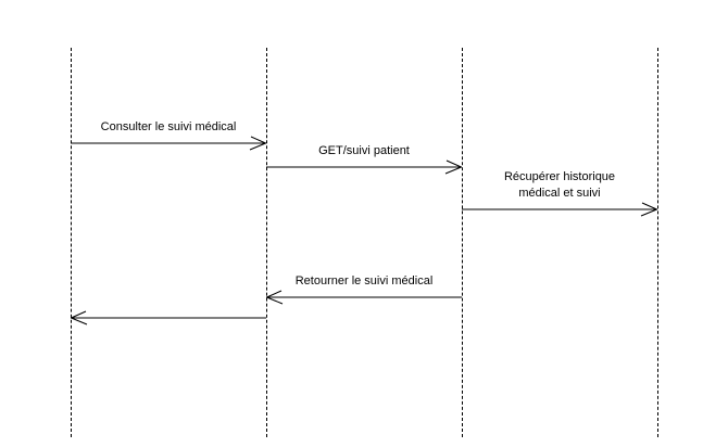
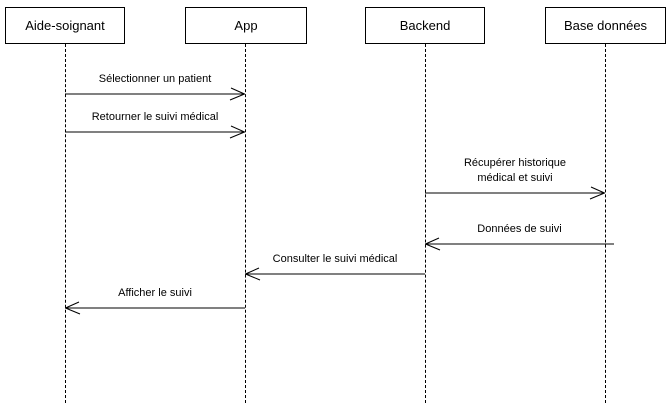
+ Aide-soignant
+ App
+ Backend
+ Base données
+ Sélectionner un patient
- Consulter le suivi médical
+ Retourner le suivi médical
- GET/suivi patient
  Récupérer historique médical et suivi
+ Données de suivi
- Retourner le suivi médical
+ Consulter le suivi médical
+ Afficher le suivi
